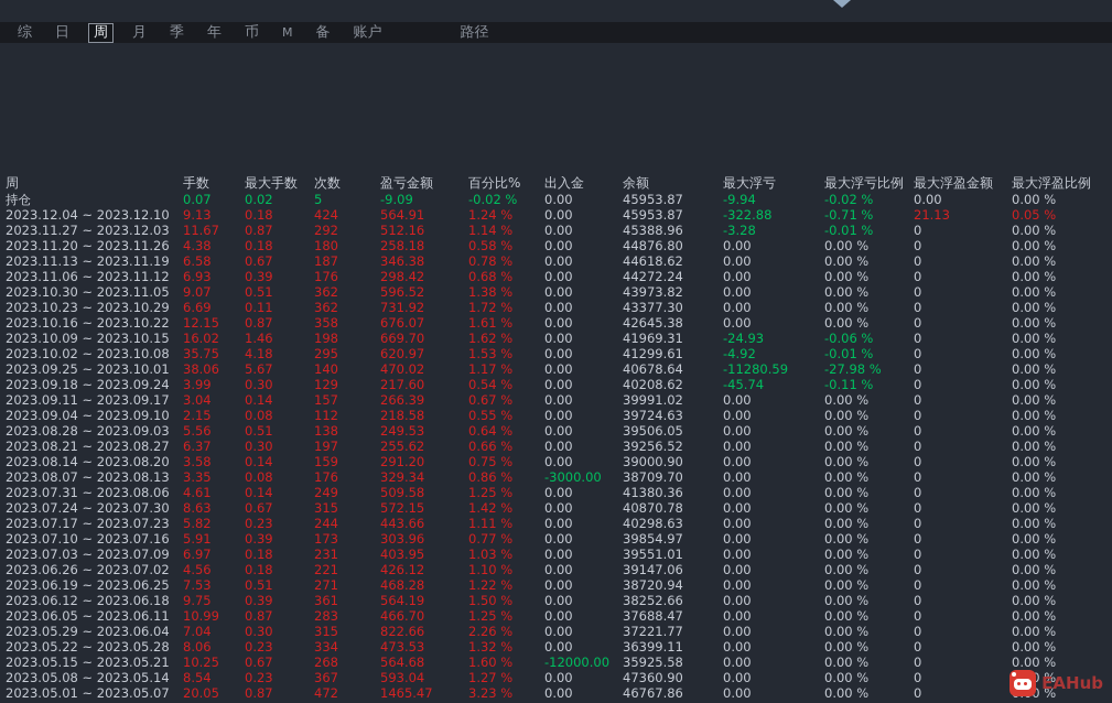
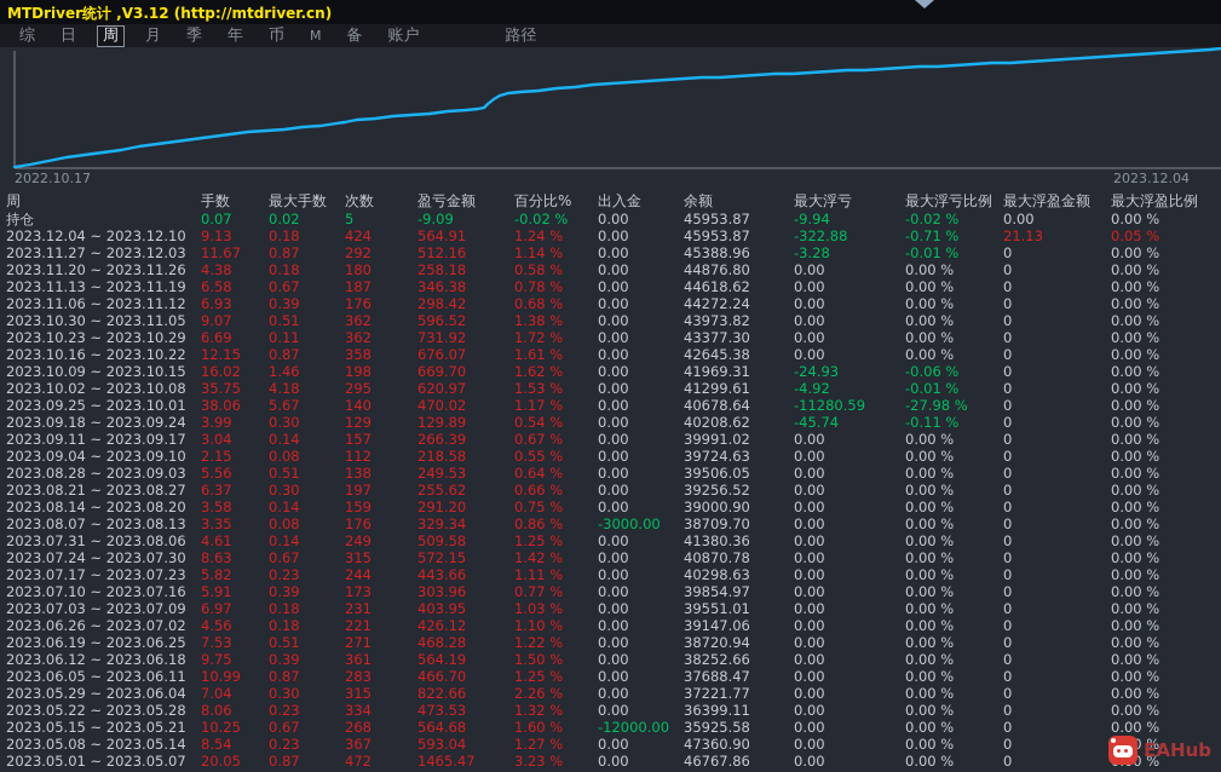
+ MTDriver统计 ,V3.12 (http://mtdriver.cn)
  综
  日
  周
  月
  季
  年
  币
  M
  备
  账户
  路径
+ 2022.10.17
+ 2023.12.04
  周
  手数
  最大手数
  次数
  盈亏金额
  百分比%
  出入金
  余额
  最大浮亏
  最大浮亏比例
  最大浮盈金额
  最大浮盈比例
  持仓
  0.07
  0.02
  5
  -9.09
  -0.02 %
  0.00
  45953.87
  -9.94
  -0.02 %
  0.00
  0.00 %
  2023.12.04 ~ 2023.12.10
  9.13
  0.18
  424
  564.91
  1.24 %
  0.00
  45953.87
  -322.88
  -0.71 %
  21.13
  0.05 %
  2023.11.27 ~ 2023.12.03
  11.67
  0.87
  292
  512.16
  1.14 %
  0.00
  45388.96
  -3.28
  -0.01 %
  0
  0.00 %
  2023.11.20 ~ 2023.11.26
  4.38
  0.18
  180
  258.18
  0.58 %
  0.00
  44876.80
  0.00
  0.00 %
  0
  0.00 %
  2023.11.13 ~ 2023.11.19
  6.58
  0.67
  187
  346.38
  0.78 %
  0.00
  44618.62
  0.00
  0.00 %
  0
  0.00 %
  2023.11.06 ~ 2023.11.12
  6.93
  0.39
  176
  298.42
  0.68 %
  0.00
  44272.24
  0.00
  0.00 %
  0
  0.00 %
  2023.10.30 ~ 2023.11.05
  9.07
  0.51
  362
  596.52
  1.38 %
  0.00
  43973.82
  0.00
  0.00 %
  0
  0.00 %
  2023.10.23 ~ 2023.10.29
  6.69
  0.11
  362
  731.92
  1.72 %
  0.00
  43377.30
  0.00
  0.00 %
  0
  0.00 %
  2023.10.16 ~ 2023.10.22
  12.15
  0.87
  358
  676.07
  1.61 %
  0.00
  42645.38
  0.00
  0.00 %
  0
  0.00 %
  2023.10.09 ~ 2023.10.15
  16.02
  1.46
  198
  669.70
  1.62 %
  0.00
  41969.31
  -24.93
  -0.06 %
  0
  0.00 %
  2023.10.02 ~ 2023.10.08
  35.75
  4.18
  295
  620.97
  1.53 %
  0.00
  41299.61
  -4.92
  -0.01 %
  0
  0.00 %
  2023.09.25 ~ 2023.10.01
  38.06
  5.67
  140
  470.02
  1.17 %
  0.00
  40678.64
  -11280.59
  -27.98 %
  0
  0.00 %
  2023.09.18 ~ 2023.09.24
  3.99
  0.30
  129
- 217.60
+ 129.89
  0.54 %
  0.00
  40208.62
  -45.74
  -0.11 %
  0
  0.00 %
  2023.09.11 ~ 2023.09.17
  3.04
  0.14
  157
  266.39
  0.67 %
  0.00
  39991.02
  0.00
  0.00 %
  0
  0.00 %
  2023.09.04 ~ 2023.09.10
  2.15
  0.08
  112
  218.58
  0.55 %
  0.00
  39724.63
  0.00
  0.00 %
  0
  0.00 %
  2023.08.28 ~ 2023.09.03
  5.56
  0.51
  138
  249.53
  0.64 %
  0.00
  39506.05
  0.00
  0.00 %
  0
  0.00 %
  2023.08.21 ~ 2023.08.27
  6.37
  0.30
  197
  255.62
  0.66 %
  0.00
  39256.52
  0.00
  0.00 %
  0
  0.00 %
  2023.08.14 ~ 2023.08.20
  3.58
  0.14
  159
  291.20
  0.75 %
  0.00
  39000.90
  0.00
  0.00 %
  0
  0.00 %
  2023.08.07 ~ 2023.08.13
  3.35
  0.08
  176
  329.34
  0.86 %
  -3000.00
  38709.70
  0.00
  0.00 %
  0
  0.00 %
  2023.07.31 ~ 2023.08.06
  4.61
  0.14
  249
  509.58
  1.25 %
  0.00
  41380.36
  0.00
  0.00 %
  0
  0.00 %
  2023.07.24 ~ 2023.07.30
  8.63
  0.67
  315
  572.15
  1.42 %
  0.00
  40870.78
  0.00
  0.00 %
  0
  0.00 %
  2023.07.17 ~ 2023.07.23
  5.82
  0.23
  244
  443.66
  1.11 %
  0.00
  40298.63
  0.00
  0.00 %
  0
  0.00 %
  2023.07.10 ~ 2023.07.16
  5.91
  0.39
  173
  303.96
  0.77 %
  0.00
  39854.97
  0.00
  0.00 %
  0
  0.00 %
  2023.07.03 ~ 2023.07.09
  6.97
  0.18
  231
  403.95
  1.03 %
  0.00
  39551.01
  0.00
  0.00 %
  0
  0.00 %
  2023.06.26 ~ 2023.07.02
  4.56
  0.18
  221
  426.12
  1.10 %
  0.00
  39147.06
  0.00
  0.00 %
  0
  0.00 %
  2023.06.19 ~ 2023.06.25
  7.53
  0.51
  271
  468.28
  1.22 %
  0.00
  38720.94
  0.00
  0.00 %
  0
  0.00 %
  2023.06.12 ~ 2023.06.18
  9.75
  0.39
  361
  564.19
  1.50 %
  0.00
  38252.66
  0.00
  0.00 %
  0
  0.00 %
  2023.06.05 ~ 2023.06.11
  10.99
  0.87
  283
  466.70
  1.25 %
  0.00
  37688.47
  0.00
  0.00 %
  0
  0.00 %
  2023.05.29 ~ 2023.06.04
  7.04
  0.30
  315
  822.66
  2.26 %
  0.00
  37221.77
  0.00
  0.00 %
  0
  0.00 %
  2023.05.22 ~ 2023.05.28
  8.06
  0.23
  334
  473.53
  1.32 %
  0.00
  36399.11
  0.00
  0.00 %
  0
  0.00 %
  2023.05.15 ~ 2023.05.21
  10.25
  0.67
  268
  564.68
  1.60 %
  -12000.00
  35925.58
  0.00
  0.00 %
  0
  0.00 %
  2023.05.08 ~ 2023.05.14
  8.54
  0.23
  367
  593.04
  1.27 %
  0.00
  47360.90
  0.00
  0.00 %
  0
  2023.05.01 ~ 2023.05.07
  20.05
  0.87
  472
  1465.47
  3.23 %
  0.00
  46767.86
  0.00
  0.00 %
  0
  EAHub
